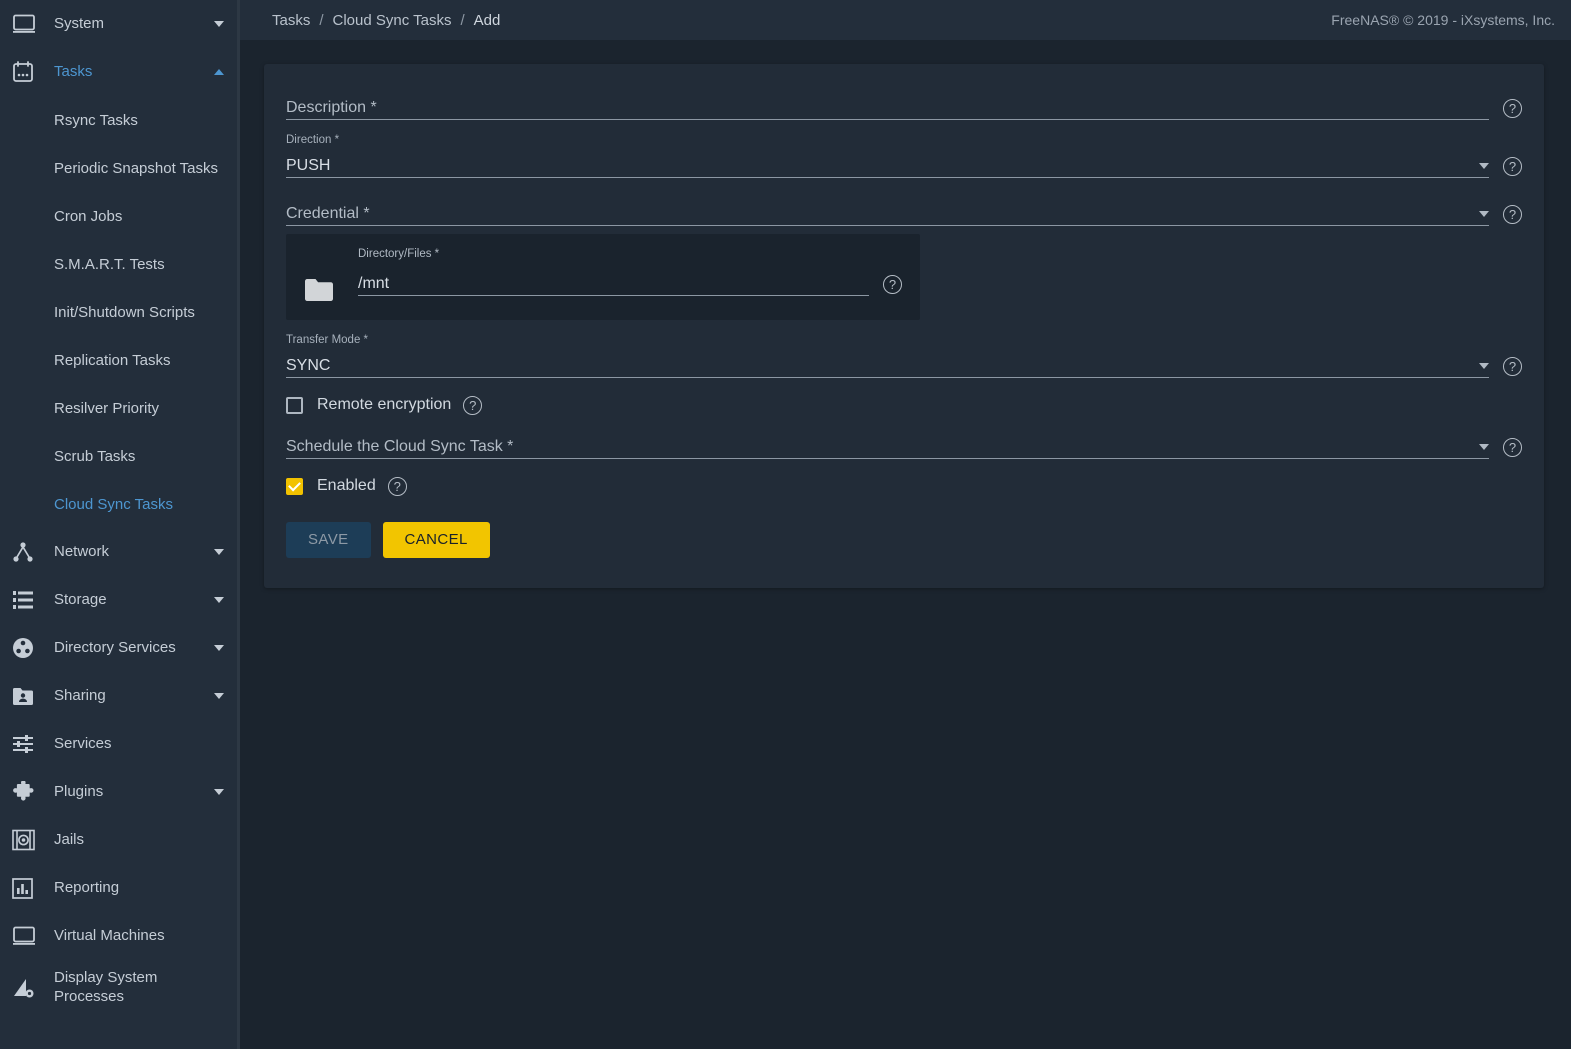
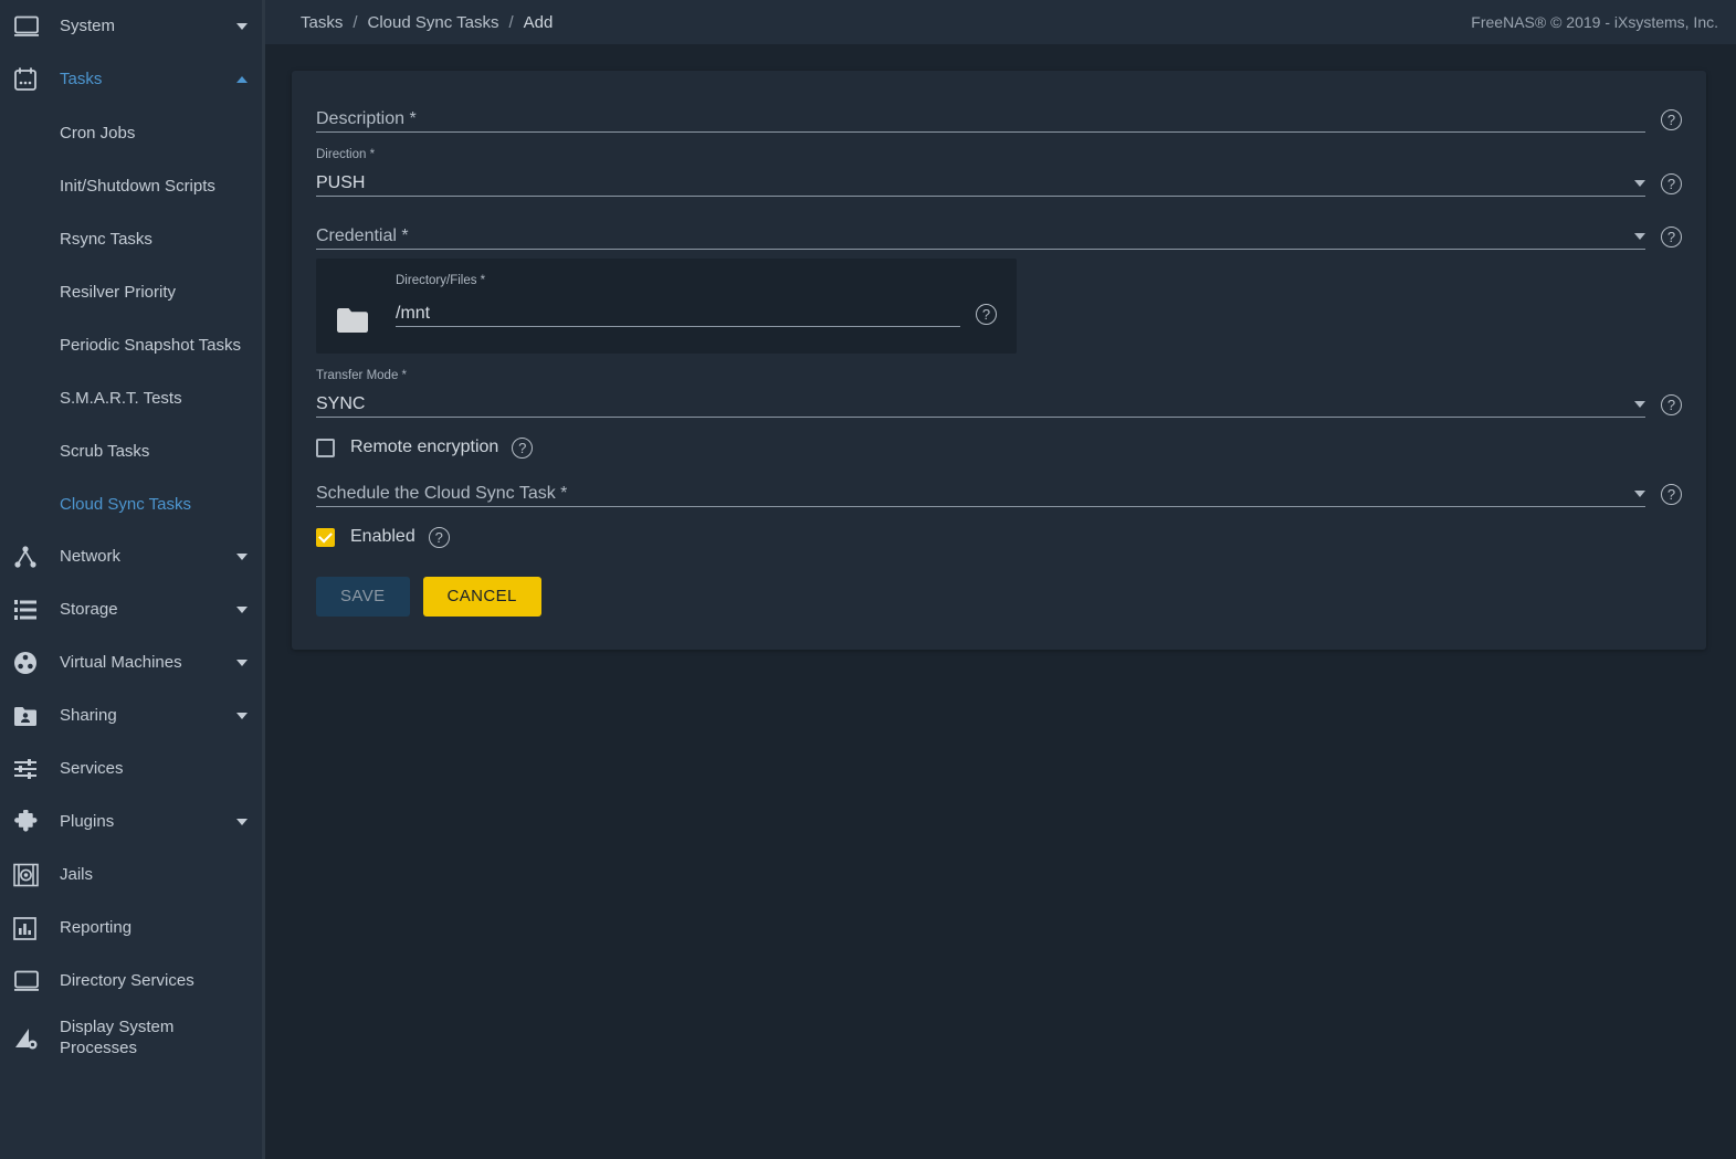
  System
  Tasks
- Rsync Tasks
+ Cron Jobs
- Periodic Snapshot Tasks
+ Init/Shutdown Scripts
- Cron Jobs
+ Rsync Tasks
- S.M.A.R.T. Tests
+ Resilver Priority
- Init/Shutdown Scripts
+ Periodic Snapshot Tasks
- Replication Tasks
- Resilver Priority
+ S.M.A.R.T. Tests
  Scrub Tasks
  Cloud Sync Tasks
  Network
  Storage
- Directory Services
+ Virtual Machines
  Sharing
  Services
  Plugins
  Jails
  Reporting
- Virtual Machines
+ Directory Services
  Display System
  Processes
  Tasks
  /
  Cloud Sync Tasks
  /
  Add
  FreeNAS® © 2019 - iXsystems, Inc.
  Description *
  ?
  Direction *
  PUSH
  ?
  Credential *
  ?
  Directory/Files *
  /mnt
  ?
  Transfer Mode *
  SYNC
  ?
  Remote encryption
  ?
  Schedule the Cloud Sync Task *
  ?
  Enabled
  ?
  SAVE
  CANCEL
